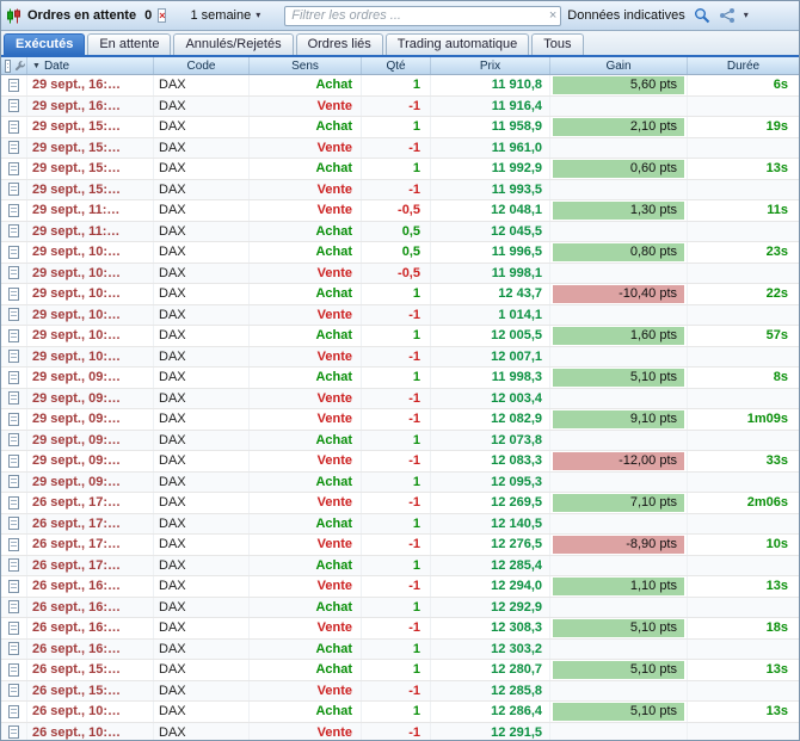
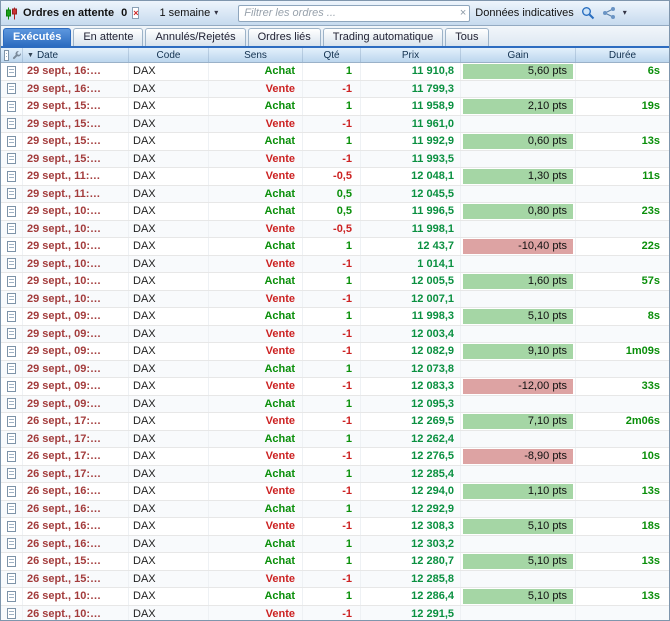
  Ordres en attente
  0
  ×
  1 semaine
  ▾
  Filtrer les ordres ...
  ×
  Données indicatives
  ▾
  Exécutés
  En attente
  Annulés/Rejetés
  Ordres liés
  Trading automatique
  Tous
  Date
  Code
  Sens
  Qté
  Prix
  Gain
  Durée
  29 sept., 16:…
  DAX
  Achat
  1
  11 910,8
  5,60 pts
  6s
  29 sept., 16:…
  DAX
  Vente
  -1
- 11 916,4
+ 11 799,3
  29 sept., 15:…
  DAX
  Achat
  1
  11 958,9
  2,10 pts
  19s
  29 sept., 15:…
  DAX
  Vente
  -1
  11 961,0
  29 sept., 15:…
  DAX
  Achat
  1
  11 992,9
  0,60 pts
  13s
  29 sept., 15:…
  DAX
  Vente
  -1
  11 993,5
  29 sept., 11:…
  DAX
  Vente
  -0,5
  12 048,1
  1,30 pts
  11s
  29 sept., 11:…
  DAX
  Achat
  0,5
  12 045,5
  29 sept., 10:…
  DAX
  Achat
  0,5
  11 996,5
  0,80 pts
  23s
  29 sept., 10:…
  DAX
  Vente
  -0,5
  11 998,1
  29 sept., 10:…
  DAX
  Achat
  1
  12 43,7
  -10,40 pts
  22s
  29 sept., 10:…
  DAX
  Vente
  -1
  1 014,1
  29 sept., 10:…
  DAX
  Achat
  1
  12 005,5
  1,60 pts
  57s
  29 sept., 10:…
  DAX
  Vente
  -1
  12 007,1
  29 sept., 09:…
  DAX
  Achat
  1
  11 998,3
  5,10 pts
  8s
  29 sept., 09:…
  DAX
  Vente
  -1
  12 003,4
  29 sept., 09:…
  DAX
  Vente
  -1
  12 082,9
  9,10 pts
  1m09s
  29 sept., 09:…
  DAX
  Achat
  1
  12 073,8
  29 sept., 09:…
  DAX
  Vente
  -1
  12 083,3
  -12,00 pts
  33s
  29 sept., 09:…
  DAX
  Achat
  1
  12 095,3
  26 sept., 17:…
  DAX
  Vente
  -1
  12 269,5
  7,10 pts
  2m06s
  26 sept., 17:…
  DAX
  Achat
  1
- 12 140,5
+ 12 262,4
  26 sept., 17:…
  DAX
  Vente
  -1
  12 276,5
  -8,90 pts
  10s
  26 sept., 17:…
  DAX
  Achat
  1
  12 285,4
  26 sept., 16:…
  DAX
  Vente
  -1
  12 294,0
  1,10 pts
  13s
  26 sept., 16:…
  DAX
  Achat
  1
  12 292,9
  26 sept., 16:…
  DAX
  Vente
  -1
  12 308,3
  5,10 pts
  18s
  26 sept., 16:…
  DAX
  Achat
  1
  12 303,2
  26 sept., 15:…
  DAX
  Achat
  1
  12 280,7
  5,10 pts
  13s
  26 sept., 15:…
  DAX
  Vente
  -1
  12 285,8
  26 sept., 10:…
  DAX
  Achat
  1
  12 286,4
  5,10 pts
  13s
  26 sept., 10:…
  DAX
  Vente
  -1
  12 291,5
